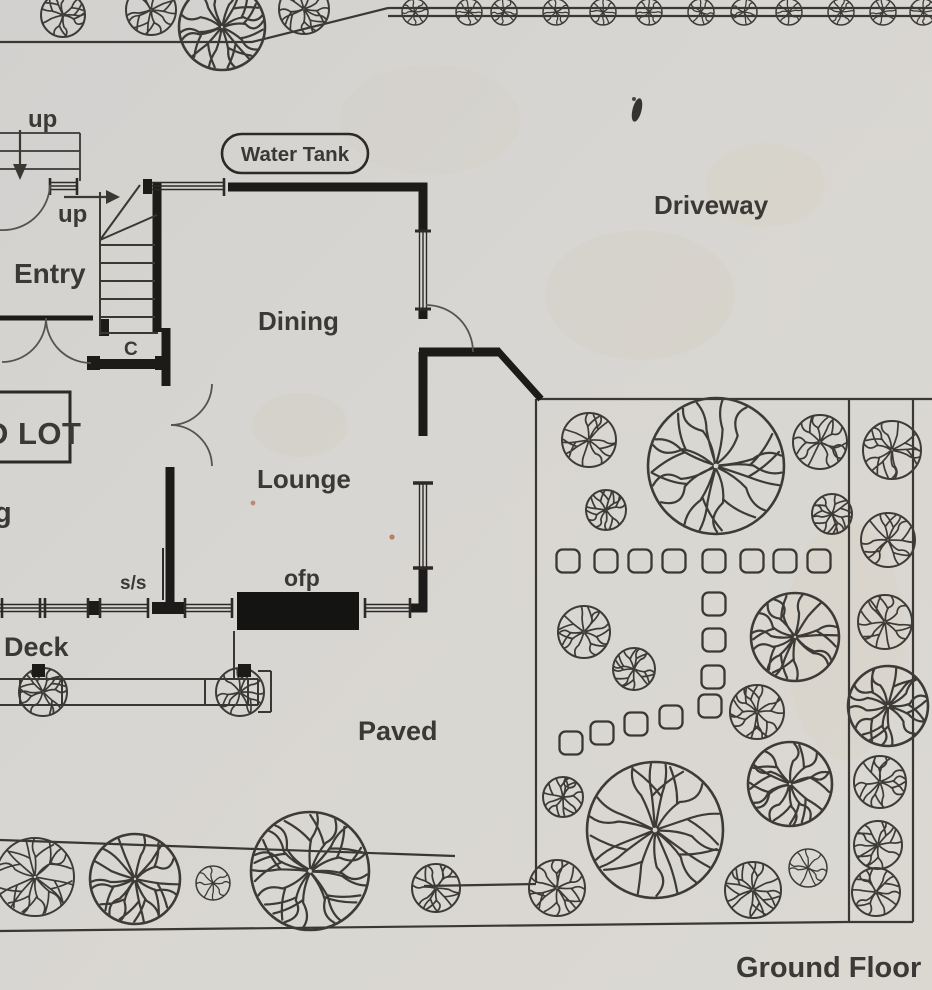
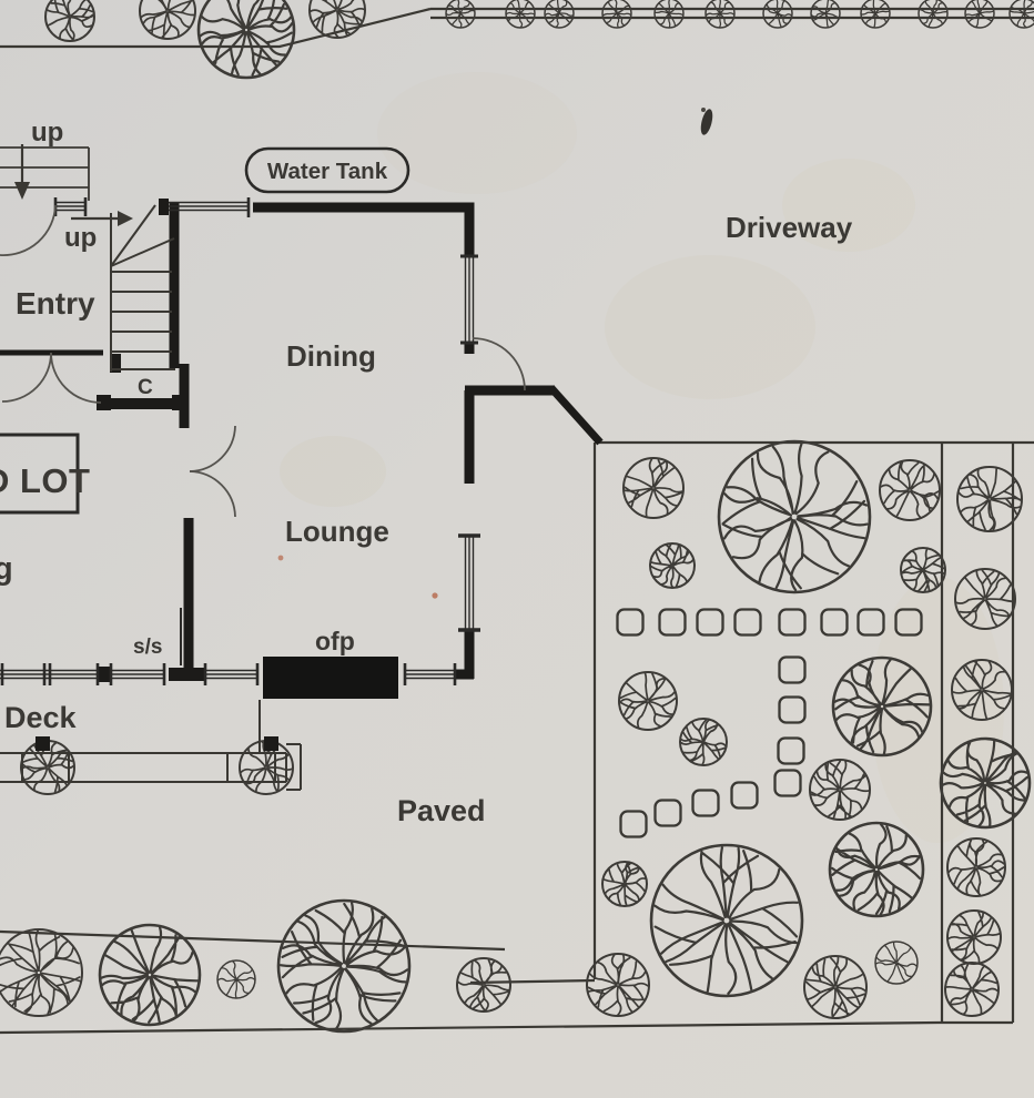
  up
  up
  Water Tank
  Driveway
  Entry
  Dining
  C
  LOT
  g
  Lounge
  s/s
  ofp
  Deck
  Paved
- Ground Floor
